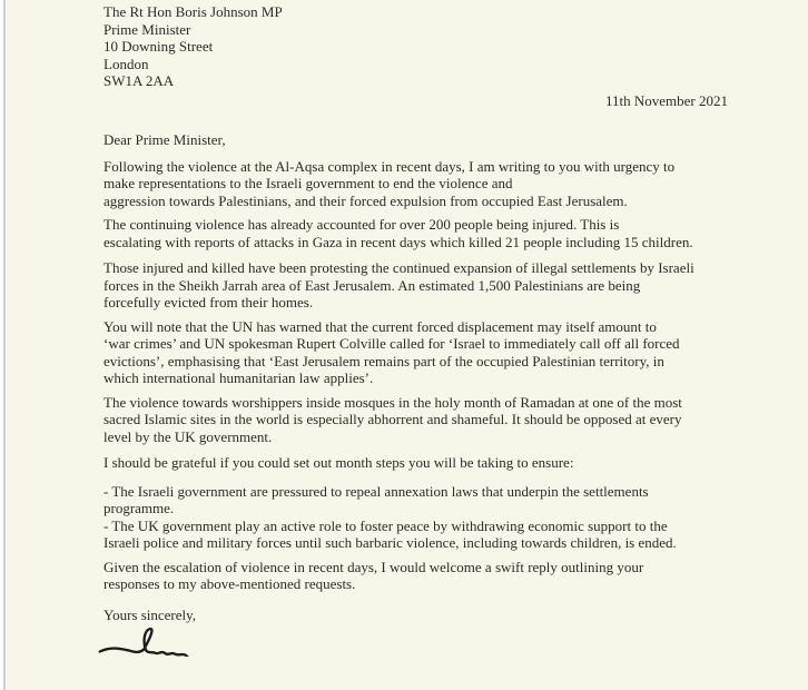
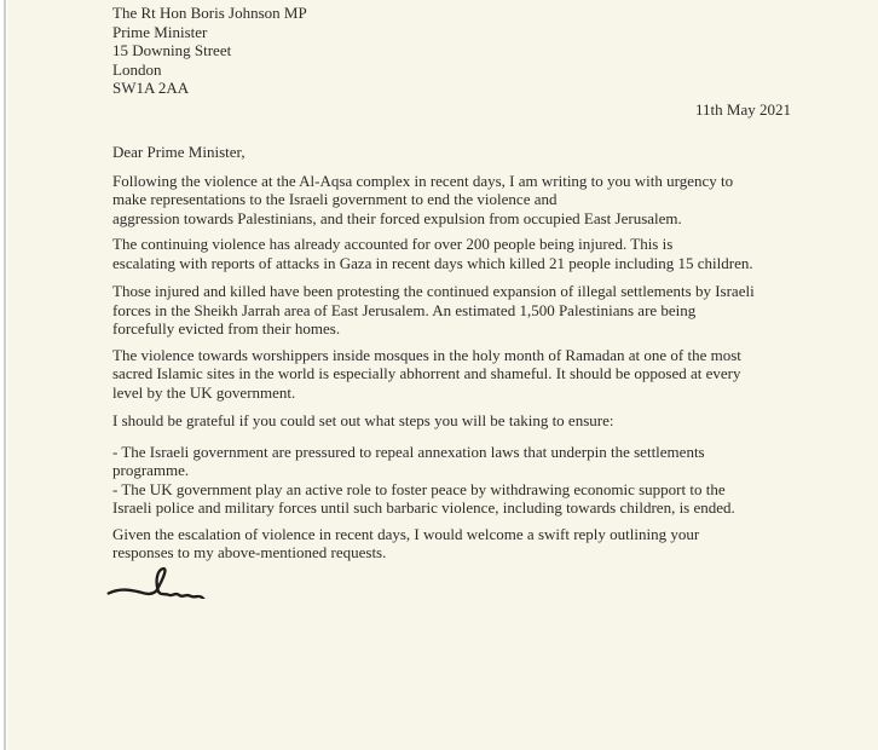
  The Rt Hon Boris Johnson MP
  Prime Minister
- 10 Downing Street
+ 15 Downing Street
  London
  SW1A 2AA
- 11th November 2021
+ 11th May 2021
  Dear Prime Minister,
  Following the violence at the Al-Aqsa complex in recent days, I am writing to you with urgency to
  make representations to the Israeli government to end the violence and
  aggression towards Palestinians, and their forced expulsion from occupied East Jerusalem.
  The continuing violence has already accounted for over 200 people being injured. This is
  escalating with reports of attacks in Gaza in recent days which killed 21 people including 15 children.
  Those injured and killed have been protesting the continued expansion of illegal settlements by Israeli
  forces in the Sheikh Jarrah area of East Jerusalem. An estimated 1,500 Palestinians are being
  forcefully evicted from their homes.
- You will note that the UN has warned that the current forced displacement may itself amount to
- ‘war crimes’ and UN spokesman Rupert Colville called for ‘Israel to immediately call off all forced
- evictions’, emphasising that ‘East Jerusalem remains part of the occupied Palestinian territory, in
- which international humanitarian law applies’.
  The violence towards worshippers inside mosques in the holy month of Ramadan at one of the most
  sacred Islamic sites in the world is especially abhorrent and shameful. It should be opposed at every
  level by the UK government.
- I should be grateful if you could set out month steps you will be taking to ensure:
+ I should be grateful if you could set out what steps you will be taking to ensure:
  - The Israeli government are pressured to repeal annexation laws that underpin the settlements
  programme.
  - The UK government play an active role to foster peace by withdrawing economic support to the
  Israeli police and military forces until such barbaric violence, including towards children, is ended.
  Given the escalation of violence in recent days, I would welcome a swift reply outlining your
  responses to my above-mentioned requests.
- Yours sincerely,
